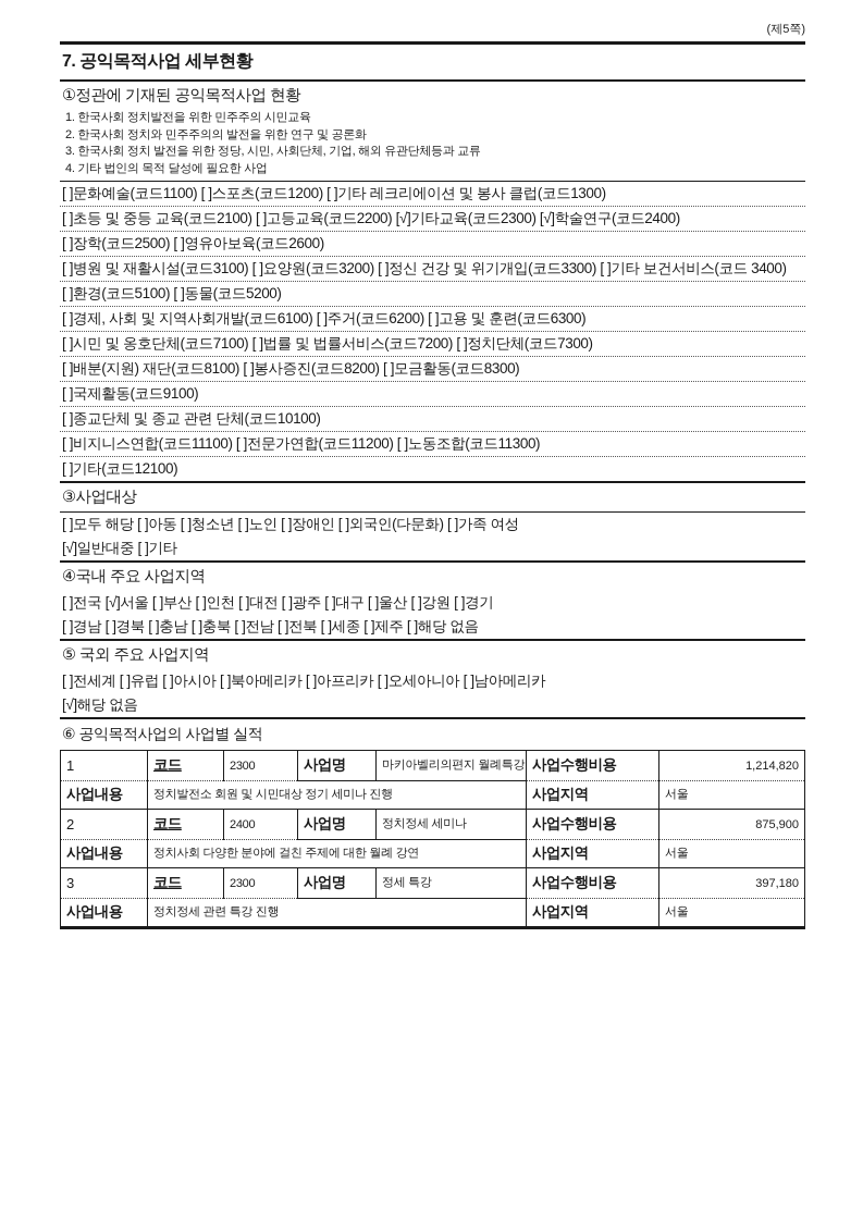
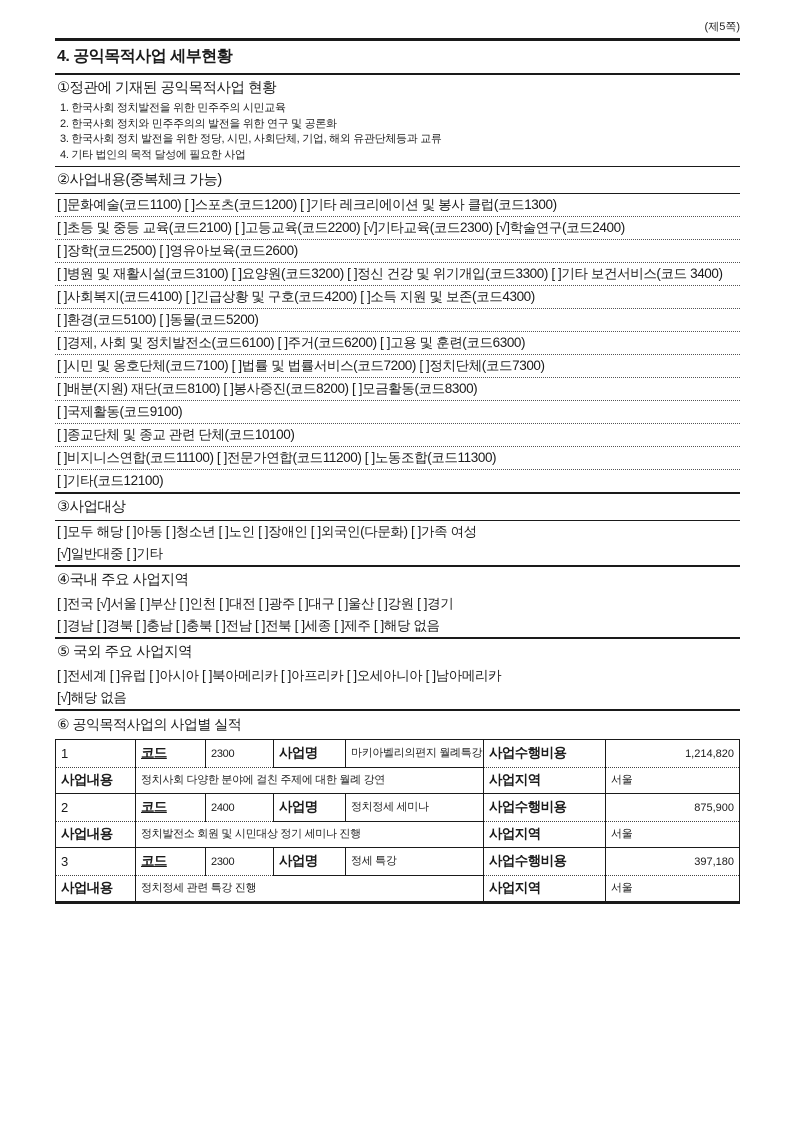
  (제5쪽)
- 7. 공익목적사업 세부현황
+ 4. 공익목적사업 세부현황
  ①정관에 기재된 공익목적사업 현황
  1. 한국사회 정치발전을 위한 민주주의 시민교육
  2. 한국사회 정치와 민주주의의 발전을 위한 연구 및 공론화
  3. 한국사회 정치 발전을 위한 정당, 시민, 사회단체, 기업, 해외 유관단체등과 교류
  4. 기타 법인의 목적 달성에 필요한 사업
+ ②사업내용(중복체크 가능)
  [ ]문화예술(코드1100) [ ]스포츠(코드1200) [ ]기타 레크리에이션 및 봉사 클럽(코드1300)
  [ ]초등 및 중등 교육(코드2100) [ ]고등교육(코드2200) [√]기타교육(코드2300) [√]학술연구(코드2400)
  [ ]장학(코드2500) [ ]영유아보육(코드2600)
  [ ]병원 및 재활시설(코드3100) [ ]요양원(코드3200) [ ]정신 건강 및 위기개입(코드3300) [ ]기타 보건서비스(코드 3400)
+ [ ]사회복지(코드4100) [ ]긴급상황 및 구호(코드4200) [ ]소득 지원 및 보존(코드4300)
  [ ]환경(코드5100) [ ]동물(코드5200)
- [ ]경제, 사회 및 지역사회개발(코드6100) [ ]주거(코드6200) [ ]고용 및 훈련(코드6300)
+ [ ]경제, 사회 및 정치발전소(코드6100) [ ]주거(코드6200) [ ]고용 및 훈련(코드6300)
  [ ]시민 및 옹호단체(코드7100) [ ]법률 및 법률서비스(코드7200) [ ]정치단체(코드7300)
  [ ]배분(지원) 재단(코드8100) [ ]봉사증진(코드8200) [ ]모금활동(코드8300)
  [ ]국제활동(코드9100)
  [ ]종교단체 및 종교 관련 단체(코드10100)
  [ ]비지니스연합(코드11100) [ ]전문가연합(코드11200) [ ]노동조합(코드11300)
  [ ]기타(코드12100)
  ③사업대상
  [ ]모두 해당 [ ]아동 [ ]청소년 [ ]노인 [ ]장애인 [ ]외국인(다문화) [ ]가족 여성
  [√]일반대중 [ ]기타
  ④국내 주요 사업지역
  [ ]전국 [√]서울 [ ]부산 [ ]인천 [ ]대전 [ ]광주 [ ]대구 [ ]울산 [ ]강원 [ ]경기
  [ ]경남 [ ]경북 [ ]충남 [ ]충북 [ ]전남 [ ]전북 [ ]세종 [ ]제주 [ ]해당 없음
  ⑤ 국외 주요 사업지역
  [ ]전세계 [ ]유럽 [ ]아시아 [ ]북아메리카 [ ]아프리카 [ ]오세아니아 [ ]남아메리카
  [√]해당 없음
  ⑥ 공익목적사업의 사업별 실적
  1	코드	2300	사업명	마키아벨리의편지 월례특강	사업수행비용	1,214,820
- 사업내용	정치발전소 회원 및 시민대상 정기 세미나 진행	사업지역	서울
+ 사업내용	정치사회 다양한 분야에 걸친 주제에 대한 월례 강연	사업지역	서울
  2	코드	2400	사업명	정치정세 세미나	사업수행비용	875,900
- 사업내용	정치사회 다양한 분야에 걸친 주제에 대한 월례 강연	사업지역	서울
+ 사업내용	정치발전소 회원 및 시민대상 정기 세미나 진행	사업지역	서울
  3	코드	2300	사업명	정세 특강	사업수행비용	397,180
  사업내용	정치정세 관련 특강 진행	사업지역	서울
